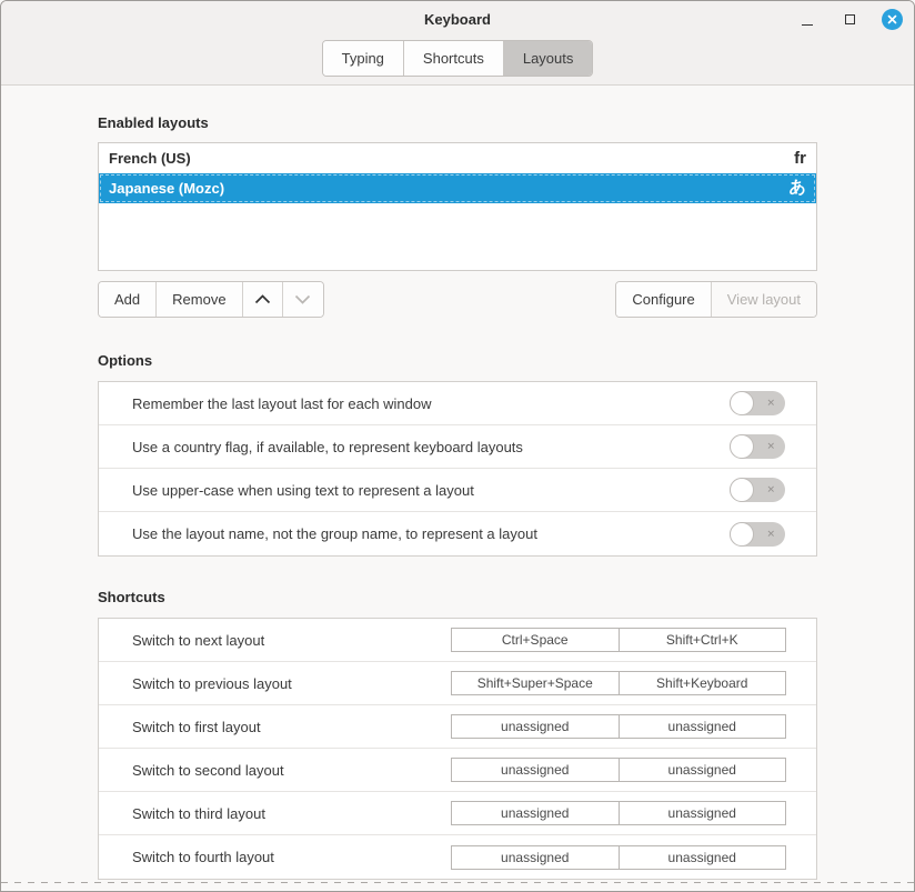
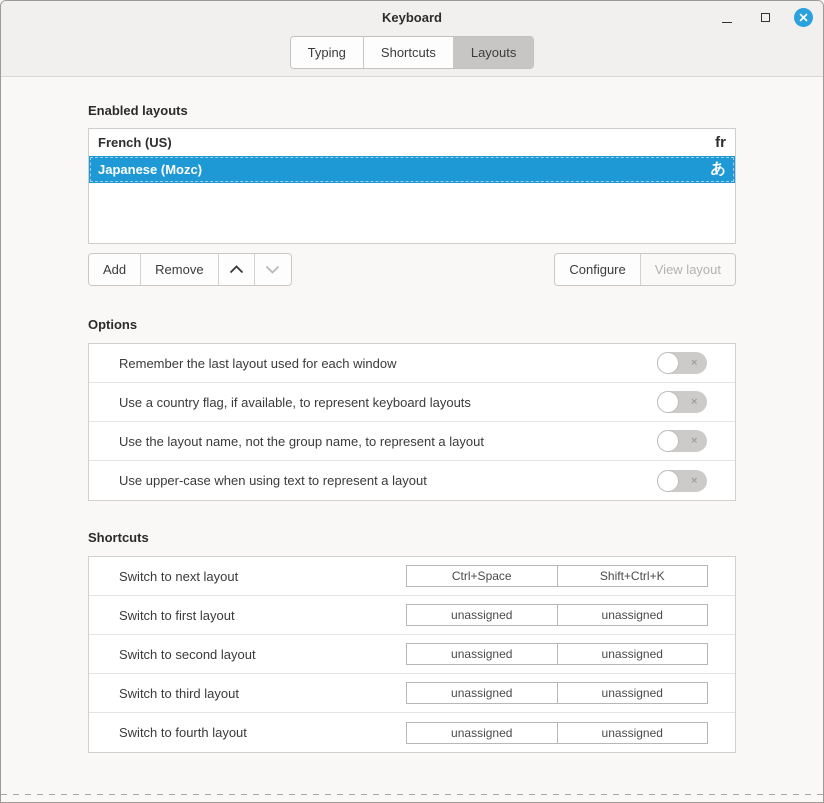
  Keyboard
  Typing
  Shortcuts
  Layouts
  Enabled layouts
  French (US)
  fr
  Japanese (Mozc)
  あ
  Add
  Remove
  Configure
  View layout
  Options
- Remember the last layout last for each window
+ Remember the last layout used for each window
  ✕
  Use a country flag, if available, to represent keyboard layouts
  ✕
- Use upper-case when using text to represent a layout
+ Use the layout name, not the group name, to represent a layout
  ✕
- Use the layout name, not the group name, to represent a layout
+ Use upper-case when using text to represent a layout
  ✕
  Shortcuts
  Switch to next layout
  Ctrl+Space
  Shift+Ctrl+K
- Switch to previous layout
- Shift+Super+Space
- Shift+Keyboard
  Switch to first layout
  unassigned
  unassigned
  Switch to second layout
  unassigned
  unassigned
  Switch to third layout
  unassigned
  unassigned
  Switch to fourth layout
  unassigned
  unassigned
